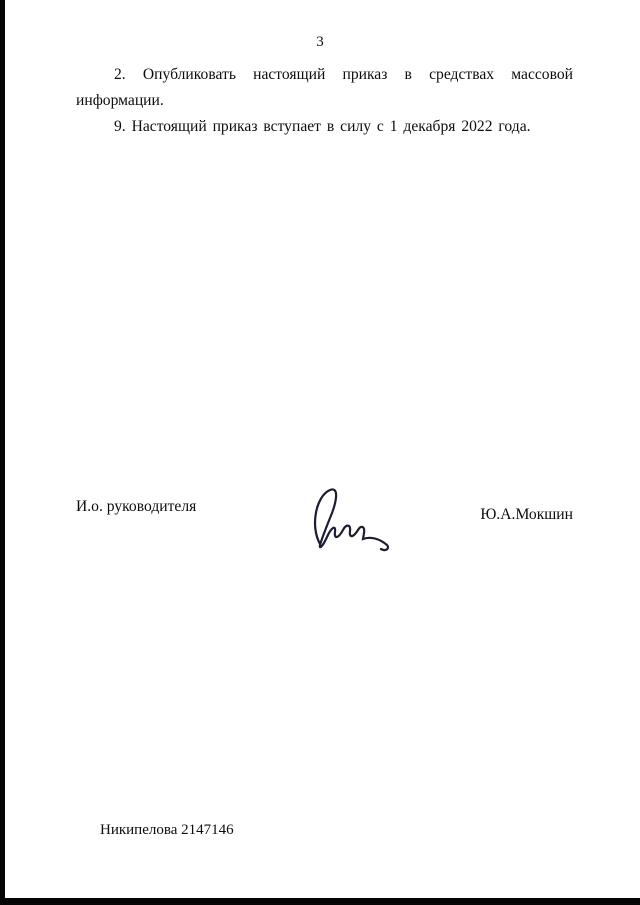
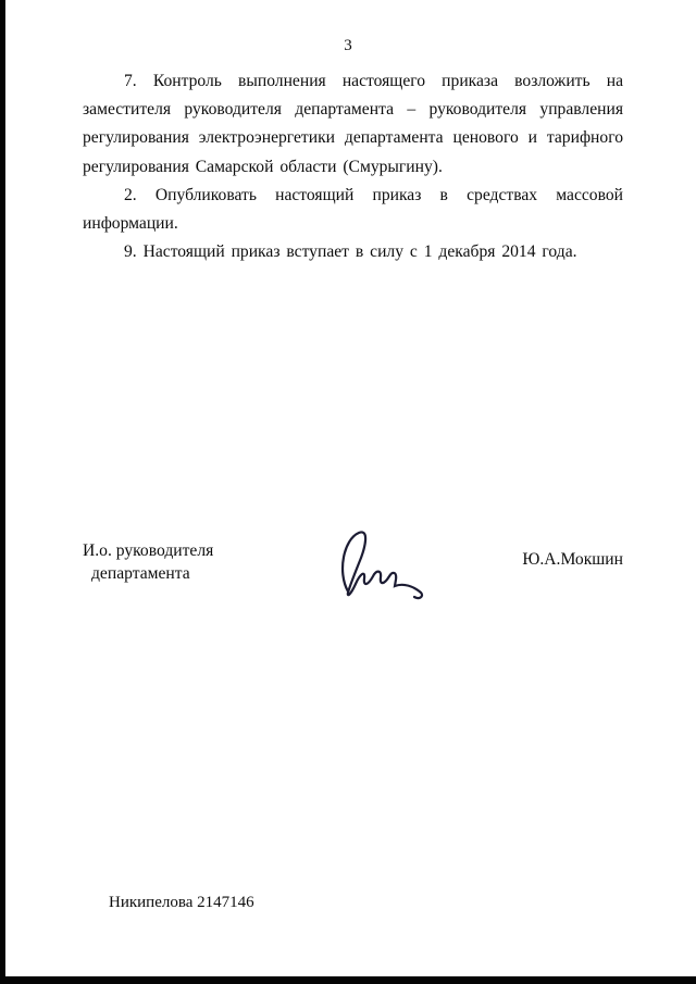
  3
+ 7. Контроль выполнения настоящего приказа возложить на заместителя руководителя департамента – руководителя управления регулирования электроэнергетики департамента ценового и тарифного регулирования Самарской области (Смурыгину).
  2. Опубликовать настоящий приказ в средствах массовой информации.
- 9. Настоящий приказ вступает в силу с 1 декабря 2022 года.
+ 9. Настоящий приказ вступает в силу с 1 декабря 2014 года.
  И.о. руководителя
+ департамента
  Ю.А.Мокшин
  Никипелова 2147146
